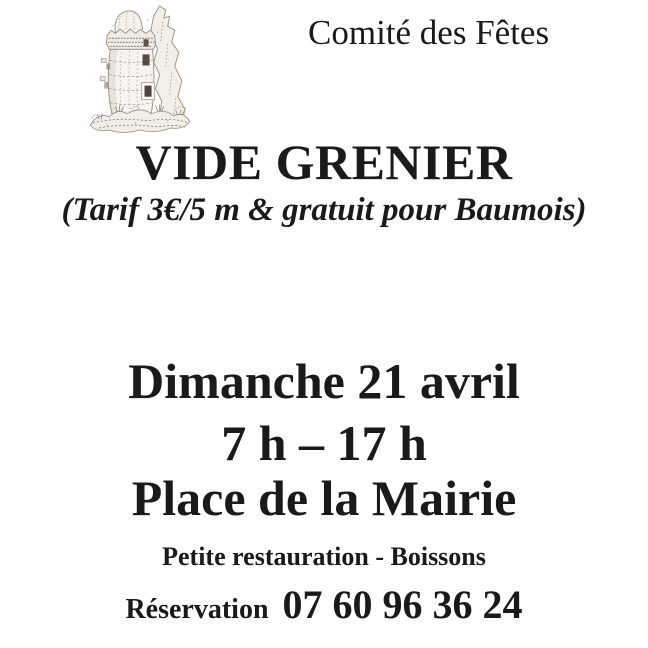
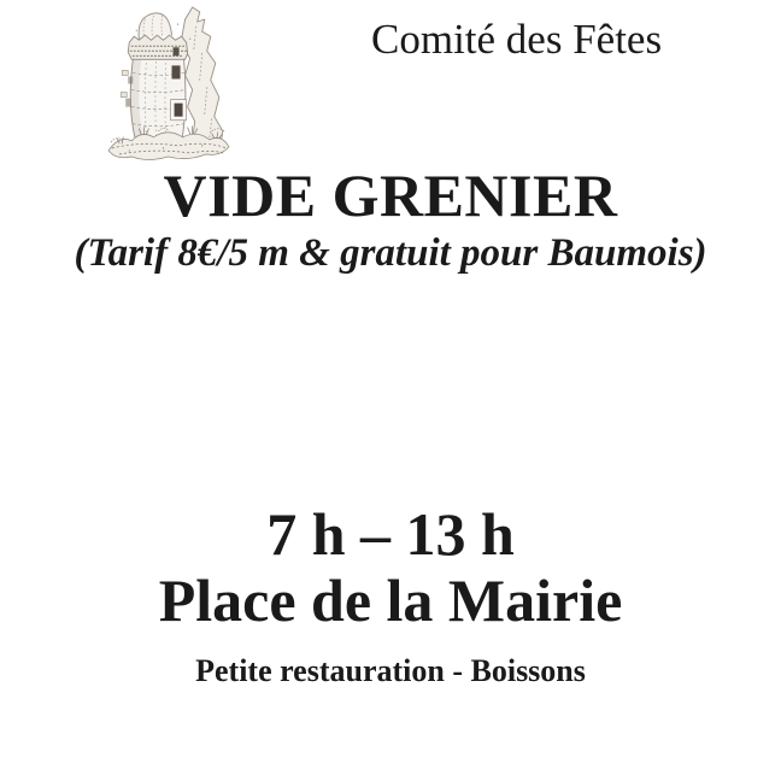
  Comité des Fêtes
  VIDE GRENIER
- (Tarif 3€/5 m & gratuit pour Baumois)
+ (Tarif 8€/5 m & gratuit pour Baumois)
- Dimanche 21 avril
- 7 h – 17 h
+ 7 h – 13 h
  Place de la Mairie
  Petite restauration - Boissons
- Réservation 07 60 96 36 24
